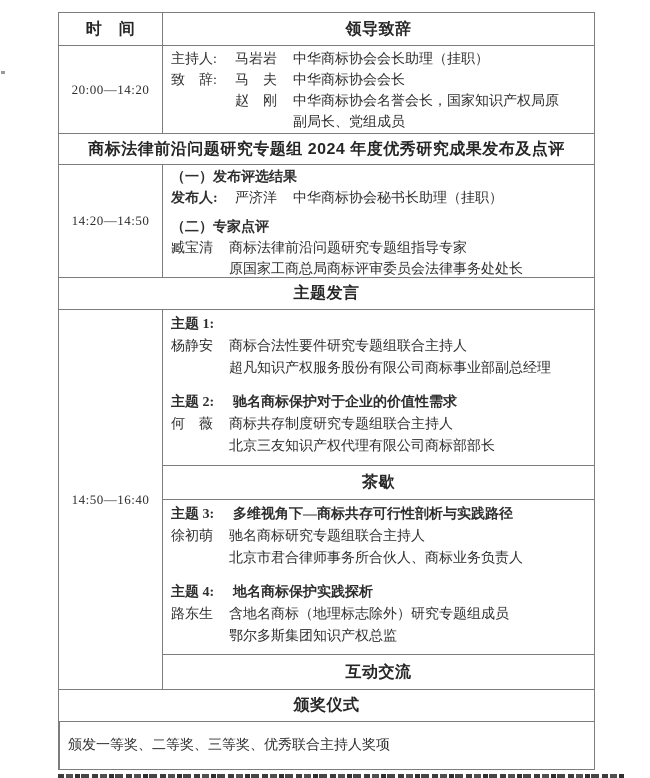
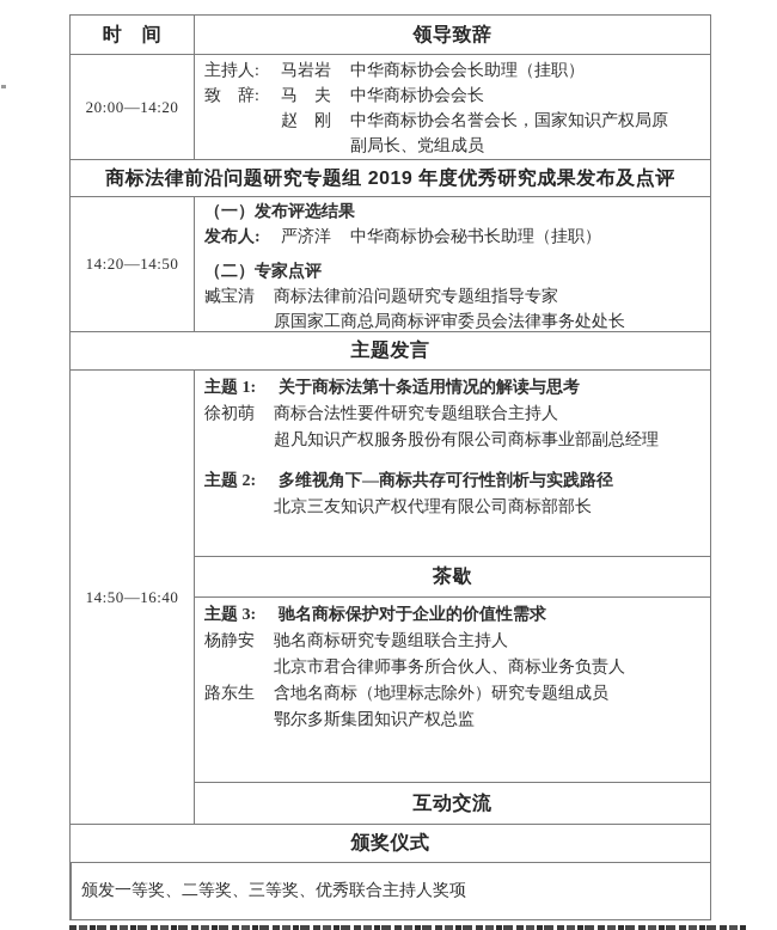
  时 间
  领导致辞
  20:00—14:20
  主持人:
  马岩岩
  中华商标协会会长助理（挂职）
  致 辞:
  马 夫
  中华商标协会会长
  赵 刚
  中华商标协会名誉会长，国家知识产权局原
  副局长、党组成员
- 商标法律前沿问题研究专题组 2024 年度优秀研究成果发布及点评
+ 商标法律前沿问题研究专题组 2019 年度优秀研究成果发布及点评
  14:20—14:50
  （一）发布评选结果
  发布人:
  严济洋
  中华商标协会秘书长助理（挂职）
  （二）专家点评
  臧宝清
  商标法律前沿问题研究专题组指导专家
  原国家工商总局商标评审委员会法律事务处处长
  主题发言
  14:50—16:40
  主题 1:
+ 关于商标法第十条适用情况的解读与思考
- 杨静安
+ 徐初萌
  商标合法性要件研究专题组联合主持人
  超凡知识产权服务股份有限公司商标事业部副总经理
  主题 2:
- 驰名商标保护对于企业的价值性需求
+ 多维视角下—商标共存可行性剖析与实践路径
- 何 薇
- 商标共存制度研究专题组联合主持人
  北京三友知识产权代理有限公司商标部部长
  茶歇
  主题 3:
- 多维视角下—商标共存可行性剖析与实践路径
+ 驰名商标保护对于企业的价值性需求
- 徐初萌
+ 杨静安
  驰名商标研究专题组联合主持人
  北京市君合律师事务所合伙人、商标业务负责人
- 主题 4:
- 地名商标保护实践探析
  路东生
  含地名商标（地理标志除外）研究专题组成员
  鄂尔多斯集团知识产权总监
  互动交流
  颁奖仪式
  颁发一等奖、二等奖、三等奖、优秀联合主持人奖项
